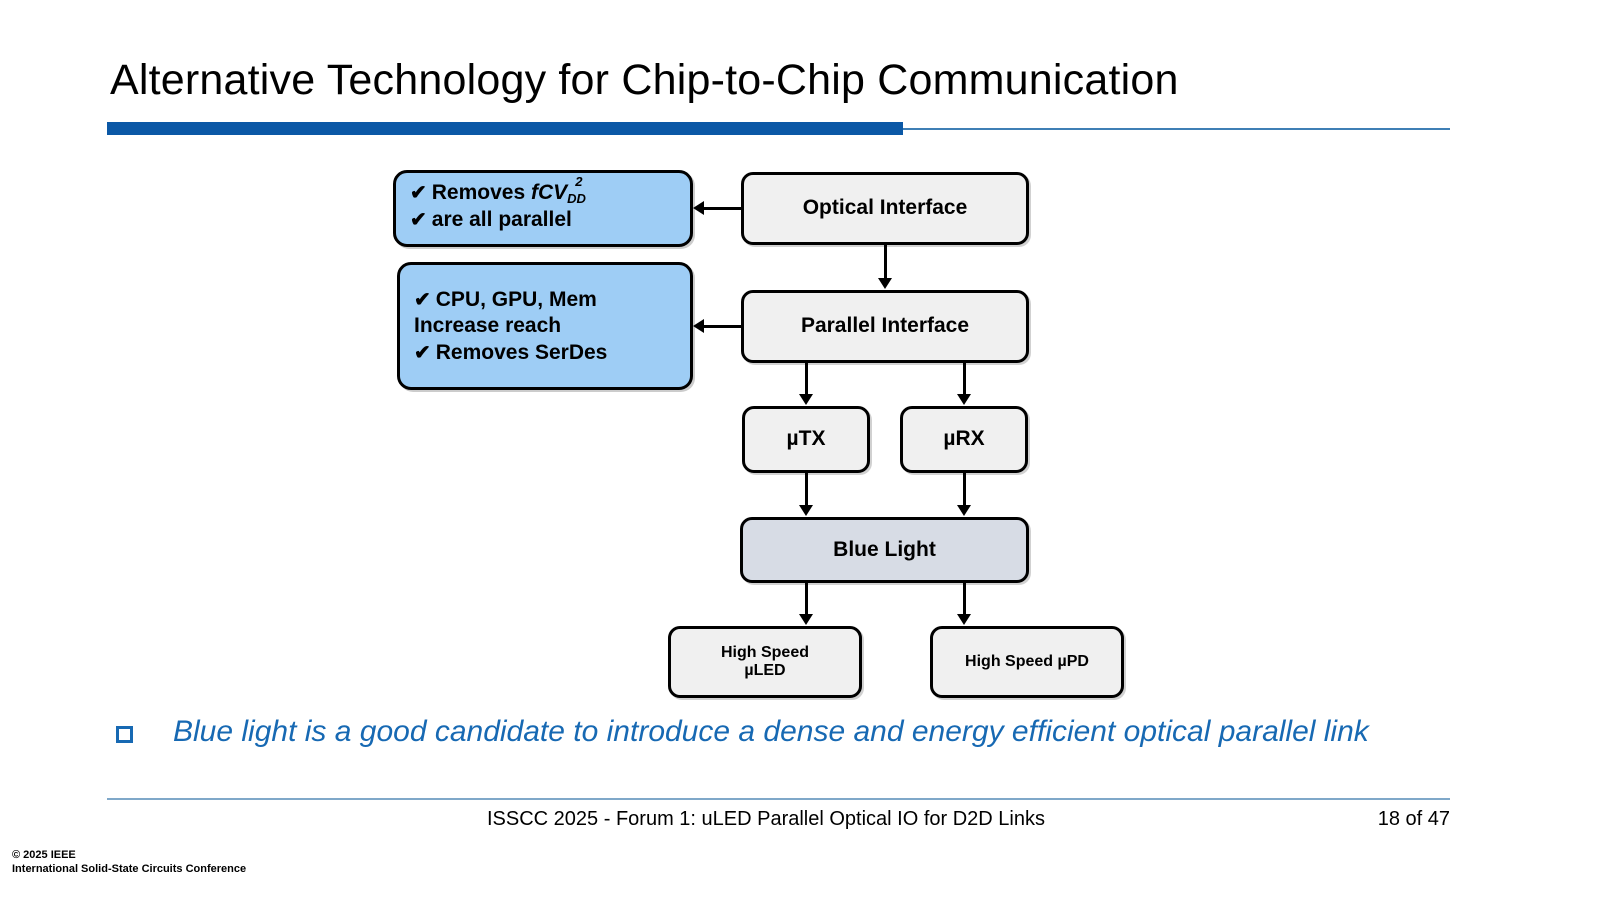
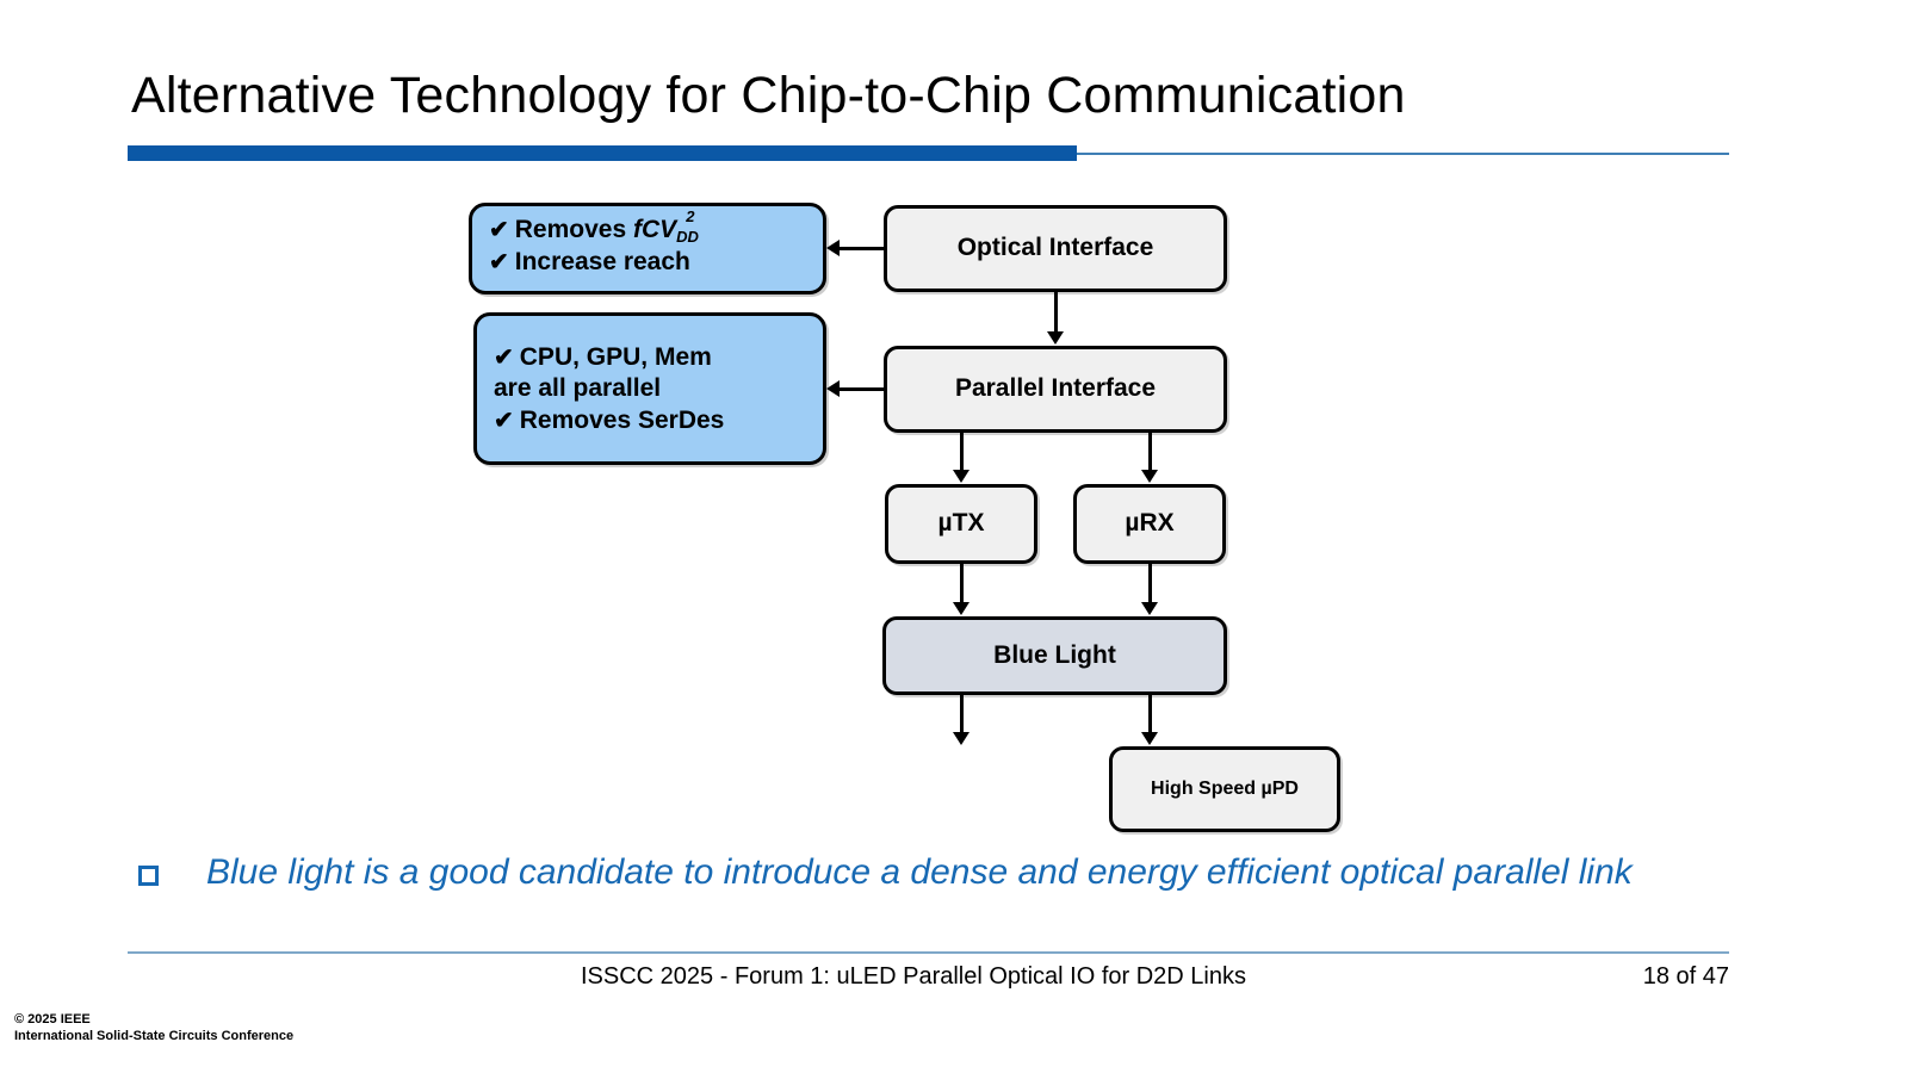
  Alternative Technology for Chip-to-Chip Communication
  ✔ Removes fCV
  2
  DD
- ✔ are all parallel
+ ✔ Increase reach
  ✔ CPU, GPU, Mem
- Increase reach
+ are all parallel
  ✔ Removes SerDes
  Optical Interface
  Parallel Interface
  µTX
  µRX
  Blue Light
- High Speed
- µLED
  High Speed µPD
  Blue light is a good candidate to introduce a dense and energy efficient optical parallel link
  ISSCC 2025 - Forum 1: uLED Parallel Optical IO for D2D Links
  18 of 47
  © 2025 IEEE
  International Solid-State Circuits Conference
